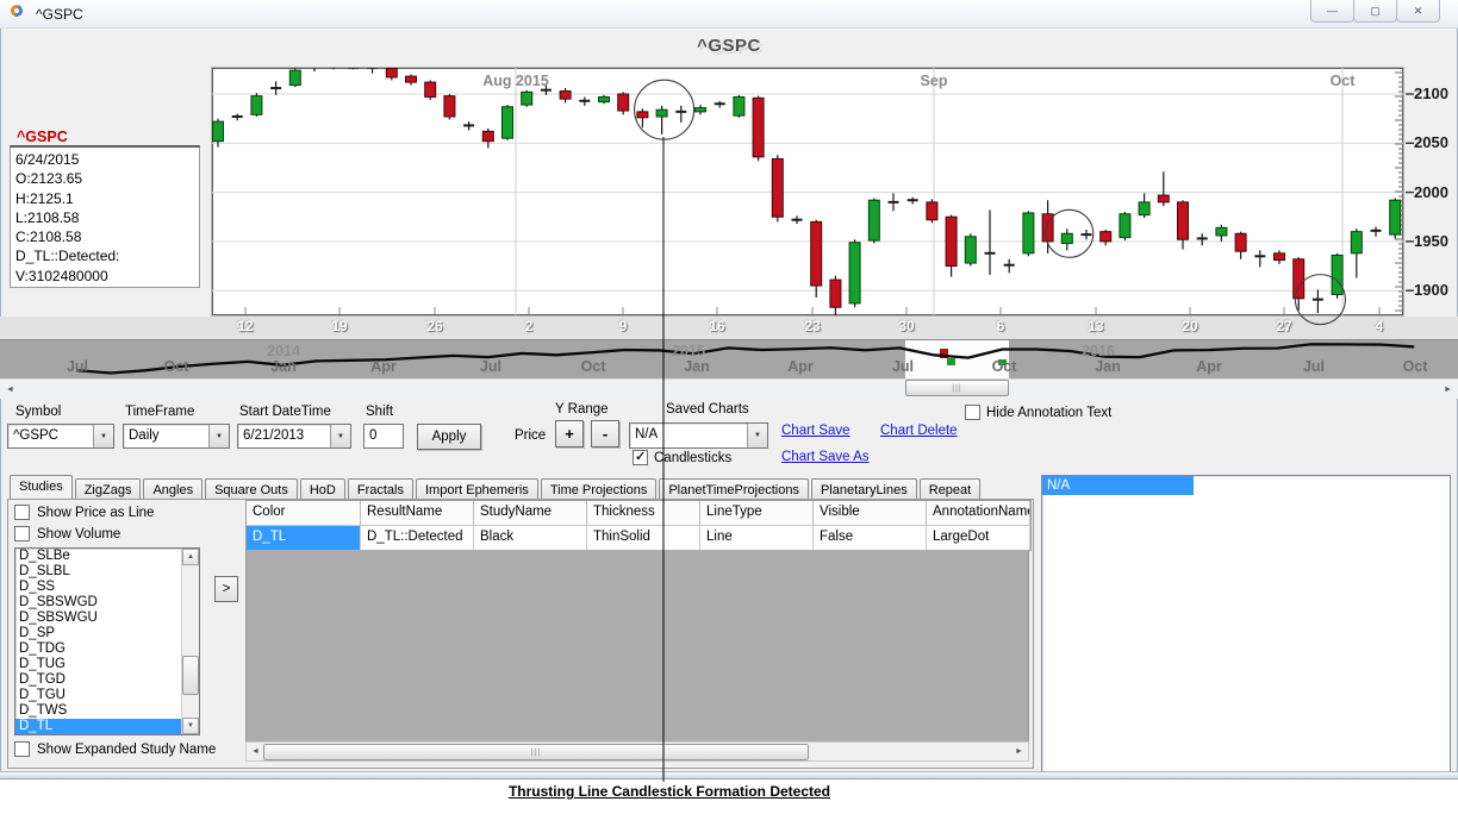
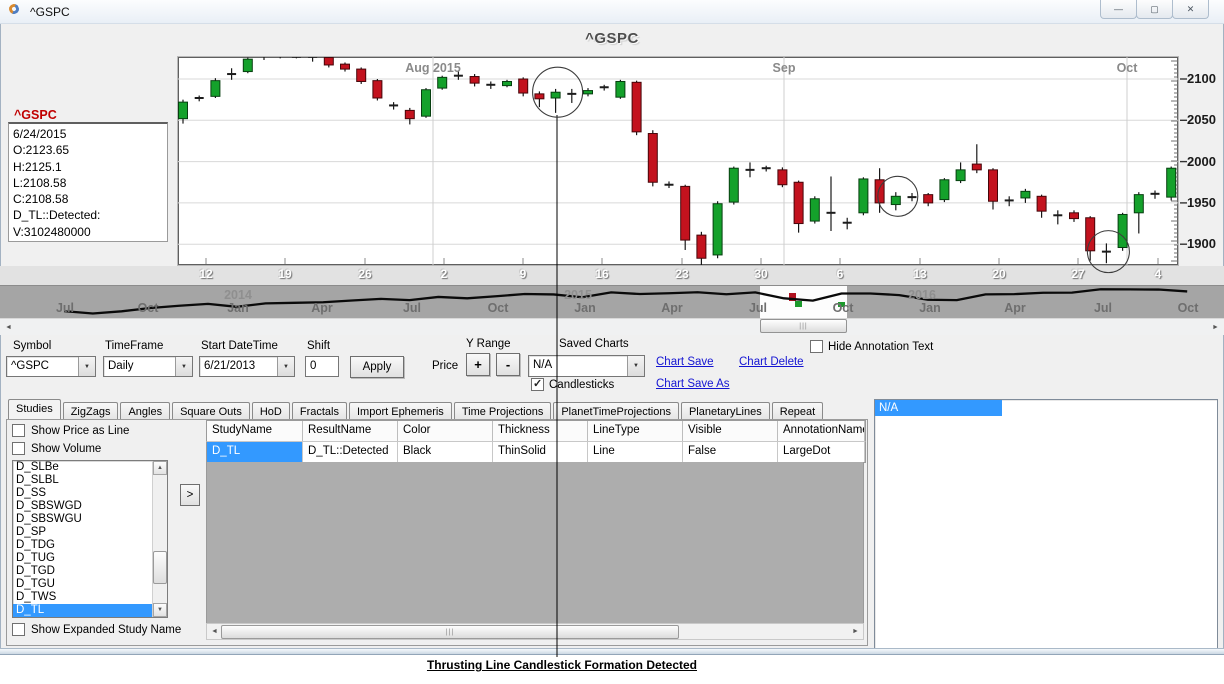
  ^GSPC
  —
  ▢
  ✕
  ^GSPC
  ^GSPC
  6/24/2015
  O:2123.65
  H:2125.1
  L:2108.58
  C:2108.58
  D_TL::Detected:
  V:3102480000
  Aug 2015
  Sep
  Oct
  2100
  2050
  2000
  1950
  1900
  12
  19
  26
  2
  9
  16
  23
  30
  6
  13
  20
  27
  4
  2015
  2016
  Jul
  Oct
  Jan
  Apr
  Jul
  Oct
  Jan
  Apr
  Jul
  Oct
  Jan
  Apr
  Jul
  Oct
  Symbol
  ^GSPC
  TimeFrame
  Daily
  Start DateTime
  6/21/2013
  Shift
  0
  Apply
  Y Range
  Price
  +
  -
  Saved Charts
  N/A
  ✓
  Candlesticks
  Chart Save
  Chart Delete
  Chart Save As
  Hide Annotation Text
  Studies
  ZigZags
  Angles
  Square Outs
  HoD
  Fractals
  Import Ephemeris
  Time Projections
  PlanetTimeProjections
  PlanetaryLines
  Repeat
  Show Price as Line
  Show Volume
  D_SLBe
  D_SLBL
  D_SS
  D_SBSWGD
  D_SBSWGU
  D_SP
  D_TDG
  D_TUG
  D_TGD
  D_TGU
  D_TWS
  D_TL
  >
  Show Expanded Study Name
- Color
+ StudyName
  ResultName
- StudyName
+ Color
  Thickness
  LineType
  Visible
  AnnotationNam
  D_TL
  D_TL::Detected
  Black
  ThinSolid
  Line
  False
  LargeDot
  N/A
  Thrusting Line Candlestick Formation Detected
